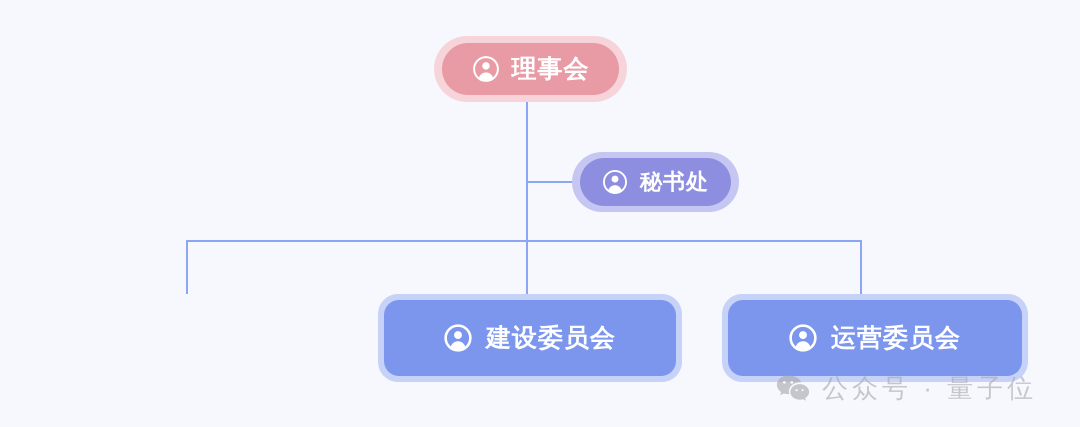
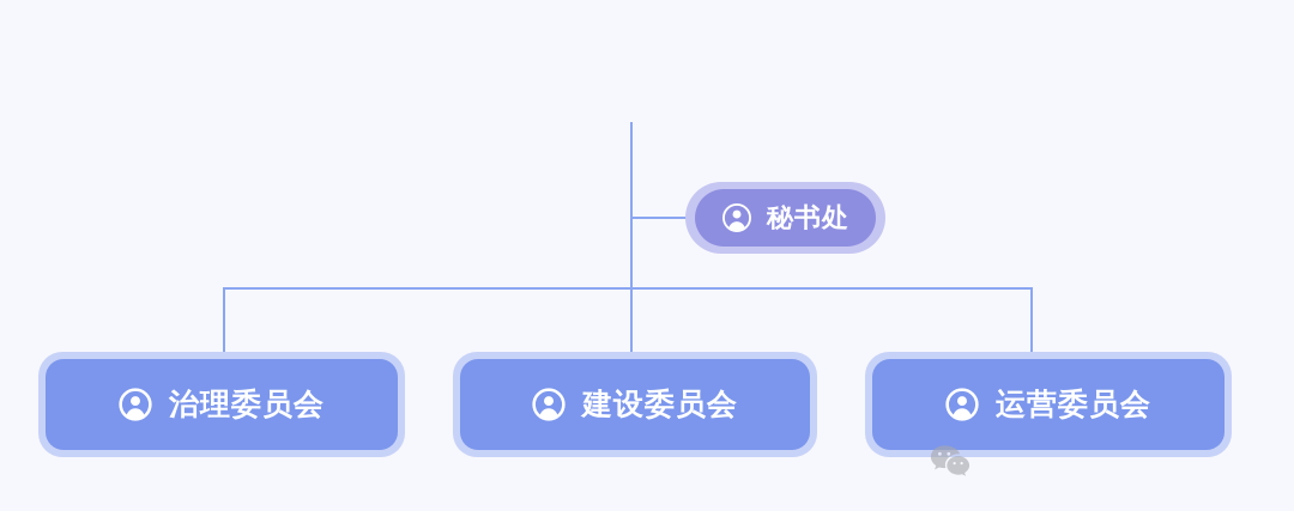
- 理事会
  秘书处
+ 治理委员会
  建设委员会
  运营委员会
- 公众号 · 量子位
